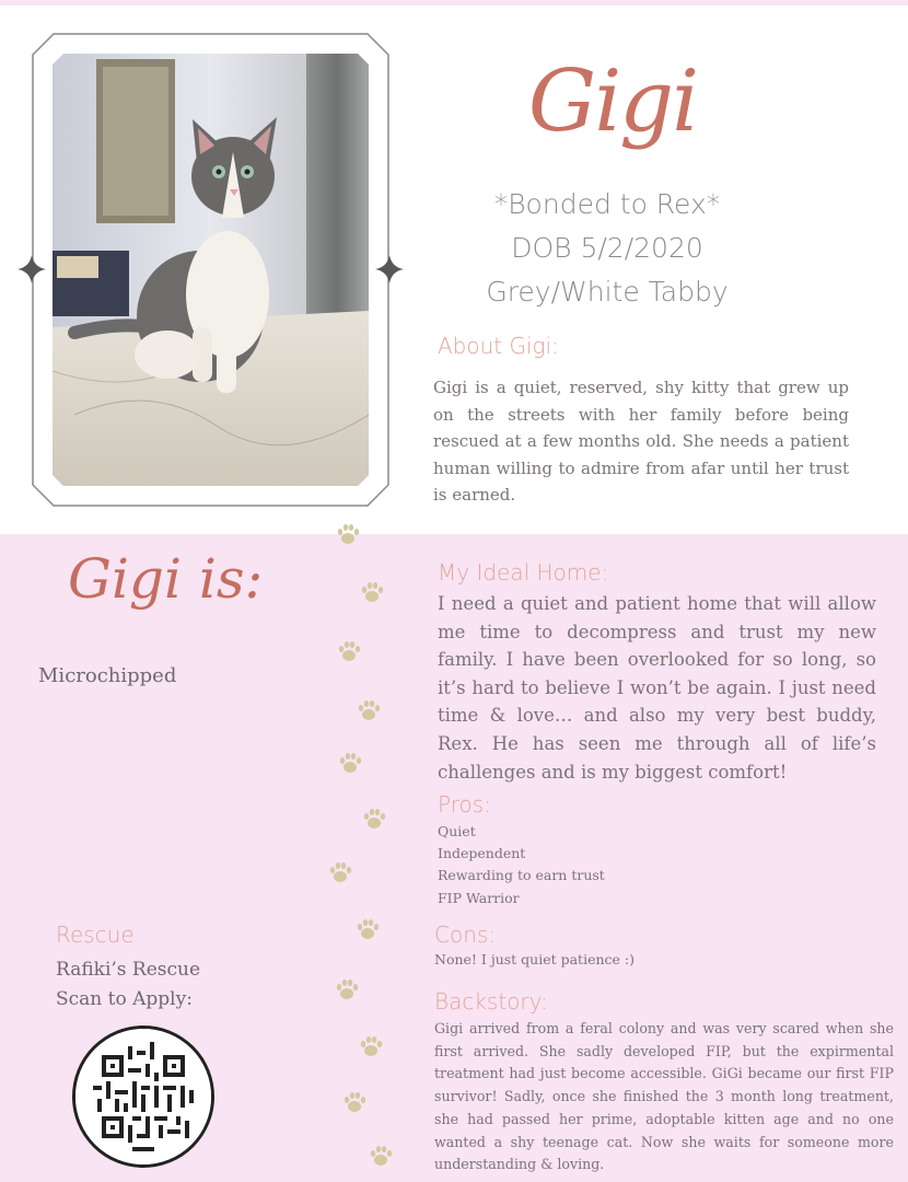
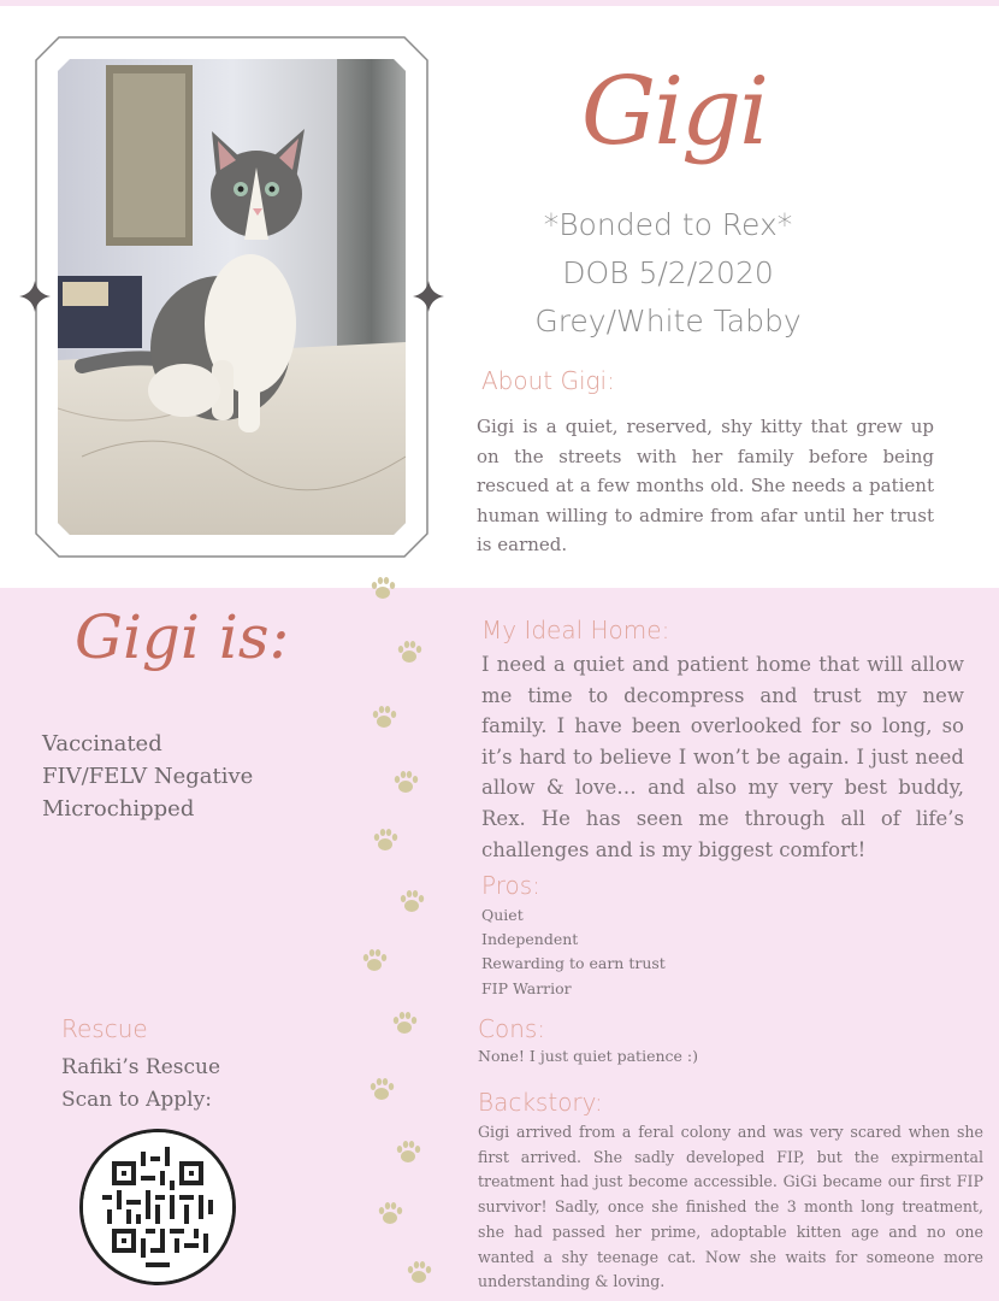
  Gigi
  *Bonded to Rex*
  DOB 5/2/2020
  Grey/White Tabby
  About Gigi:
  Gigi is a quiet, reserved, shy kitty that grew up on the streets with her family before being rescued at a few months old. She needs a patient human willing to admire from afar until her trust is earned.
  Gigi is:
+ Vaccinated
+ FIV/FELV Negative
  Microchipped
  Rescue
  Rafiki’s Rescue
  Scan to Apply:
  My Ideal Home:
- I need a quiet and patient home that will allow me time to decompress and trust my new family. I have been overlooked for so long, so it’s hard to believe I won’t be again. I just need time & love… and also my very best buddy, Rex. He has seen me through all of life’s challenges and is my biggest comfort!
+ I need a quiet and patient home that will allow me time to decompress and trust my new family. I have been overlooked for so long, so it’s hard to believe I won’t be again. I just need allow & love… and also my very best buddy, Rex. He has seen me through all of life’s challenges and is my biggest comfort!
  Pros:
  Quiet
  Independent
  Rewarding to earn trust
  FIP Warrior
  Cons:
  None! I just quiet patience :)
  Backstory:
  Gigi arrived from a feral colony and was very scared when she first arrived. She sadly developed FIP, but the expirmental treatment had just become accessible. GiGi became our first FIP survivor! Sadly, once she finished the 3 month long treatment, she had passed her prime, adoptable kitten age and no one wanted a shy teenage cat. Now she waits for someone more understanding & loving.
